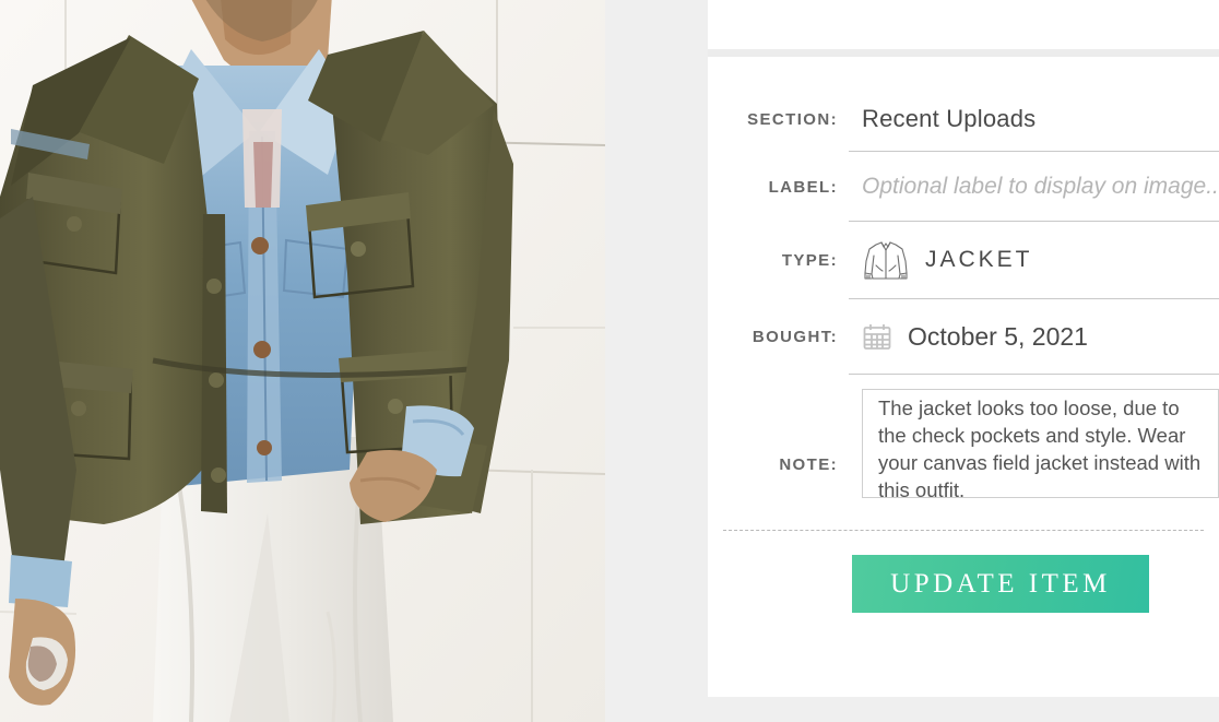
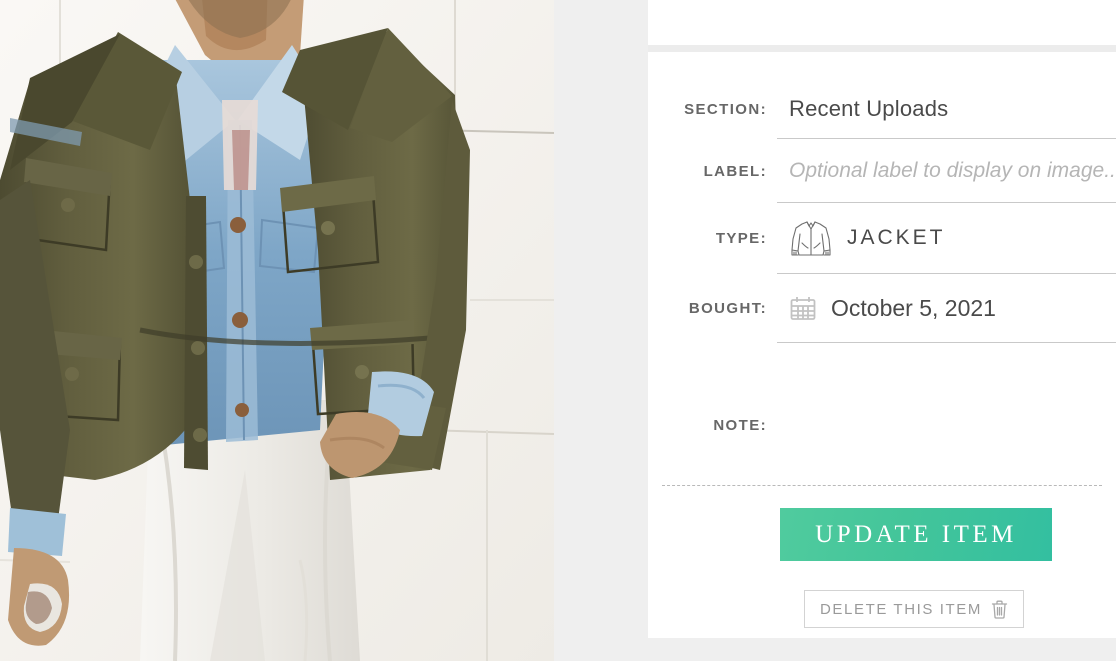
  SECTION:
  Recent Uploads
  LABEL:
  Optional label to display on image..
  TYPE:
  JACKET
  BOUGHT:
  October 5, 2021
  NOTE:
- The jacket looks too loose, due to the check pockets and style. Wear your canvas field jacket instead with this outfit.
  UPDATE ITEM
+ DELETE THIS ITEM
